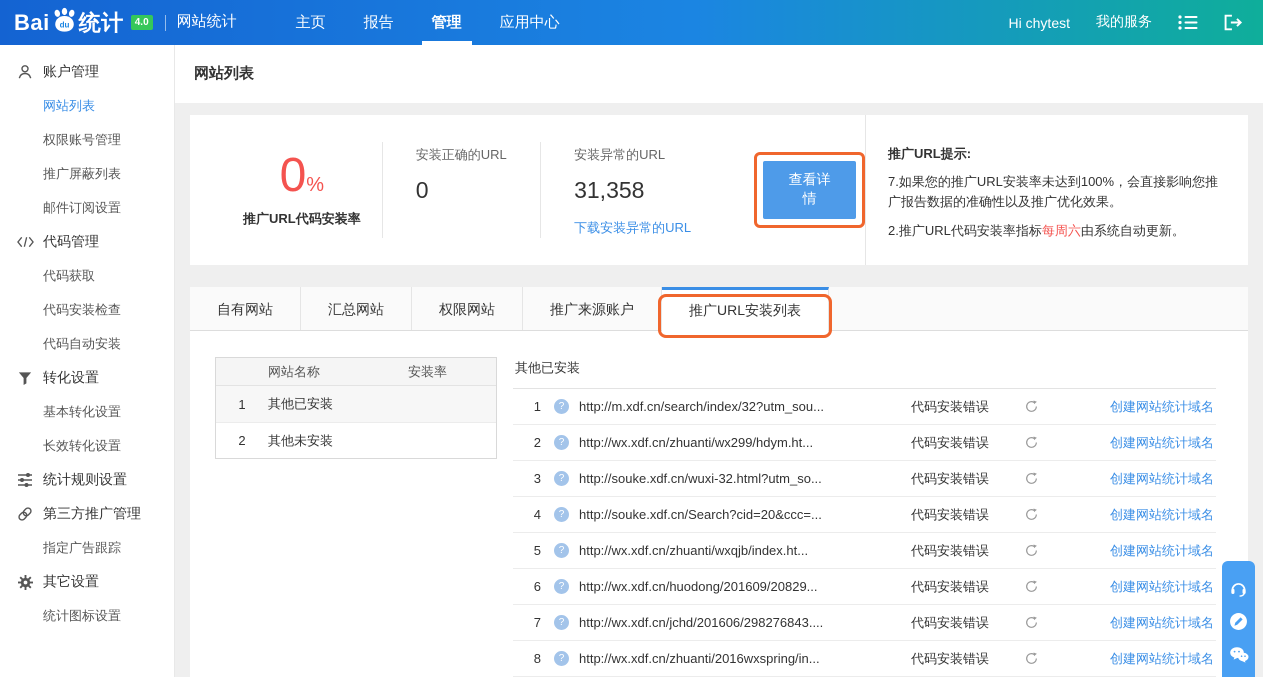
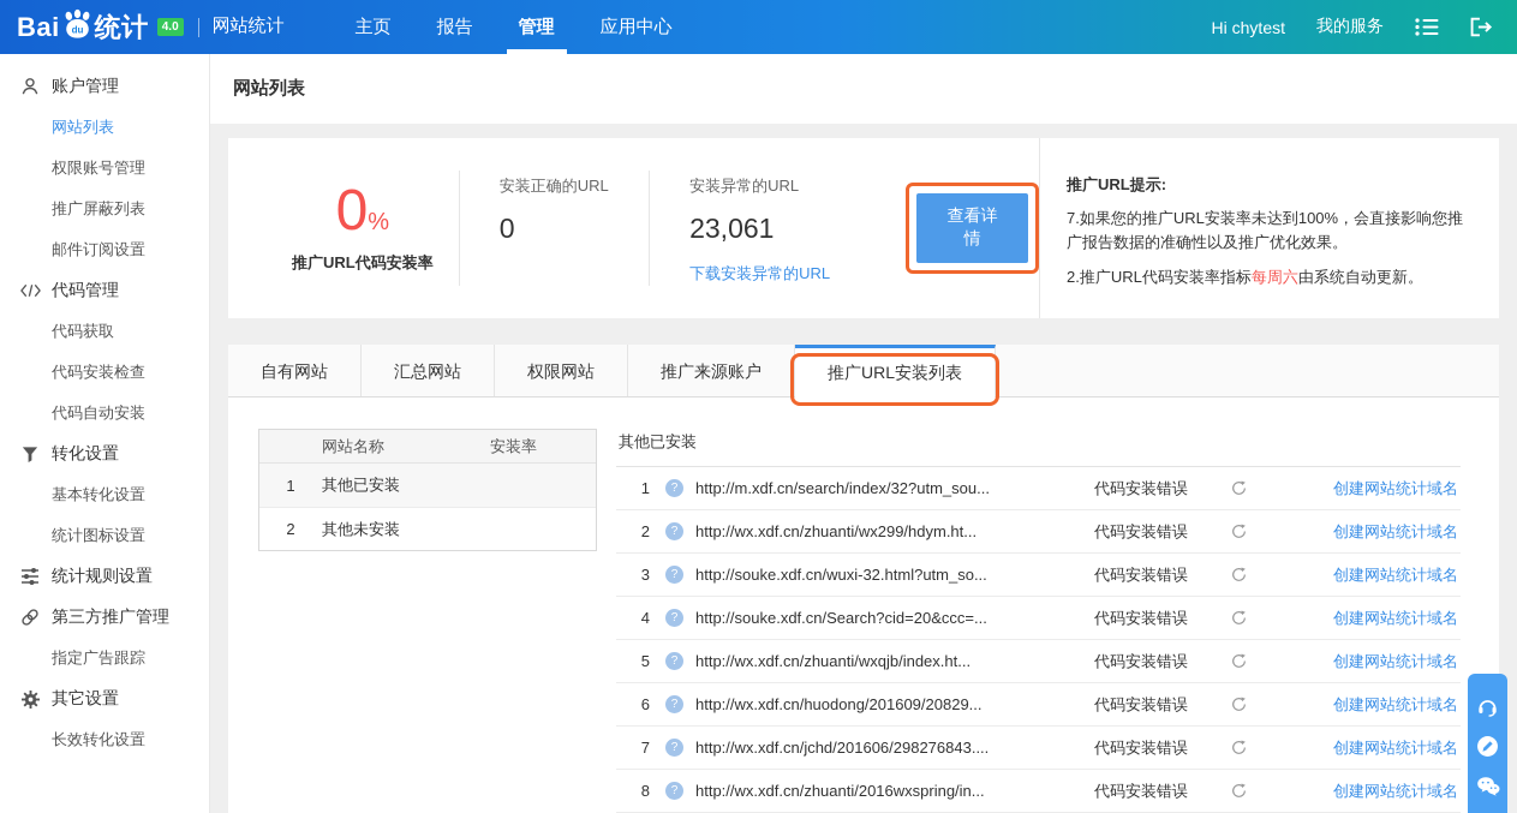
  Bai
  du
  统计
  4.0
  网站统计
  主页
  报告
  管理
  应用中心
  Hi chytest
  我的服务
  账户管理
  网站列表
  权限账号管理
  推广屏蔽列表
  邮件订阅设置
  代码管理
  代码获取
  代码安装检查
  代码自动安装
  转化设置
  基本转化设置
- 长效转化设置
+ 统计图标设置
  统计规则设置
  第三方推广管理
  指定广告跟踪
  其它设置
- 统计图标设置
+ 长效转化设置
  网站列表
  0%
  推广URL代码安装率
  安装正确的URL
  0
  安装异常的URL
- 31,358
+ 23,061
  下载安装异常的URL
  查看详情
  推广URL提示:
  7.如果您的推广URL安装率未达到100%，会直接影响您推广报告数据的准确性以及推广优化效果。
  2.推广URL代码安装率指标每周六由系统自动更新。
  自有网站
  汇总网站
  权限网站
  推广来源账户
  推广URL安装列表
  网站名称
  安装率
  1
  其他已安装
  2
  其他未安装
  其他已安装
  1
  ?
  http://m.xdf.cn/search/index/32?utm_sou...
  代码安装错误
  创建网站统计域名
  2
  ?
  http://wx.xdf.cn/zhuanti/wx299/hdym.ht...
  代码安装错误
  创建网站统计域名
  3
  ?
  http://souke.xdf.cn/wuxi-32.html?utm_so...
  代码安装错误
  创建网站统计域名
  4
  ?
  http://souke.xdf.cn/Search?cid=20&ccc=...
  代码安装错误
  创建网站统计域名
  5
  ?
  http://wx.xdf.cn/zhuanti/wxqjb/index.ht...
  代码安装错误
  创建网站统计域名
  6
  ?
  http://wx.xdf.cn/huodong/201609/20829...
  代码安装错误
  创建网站统计域名
  7
  ?
  http://wx.xdf.cn/jchd/201606/298276843....
  代码安装错误
  创建网站统计域名
  8
  ?
  http://wx.xdf.cn/zhuanti/2016wxspring/in...
  代码安装错误
  创建网站统计域名
